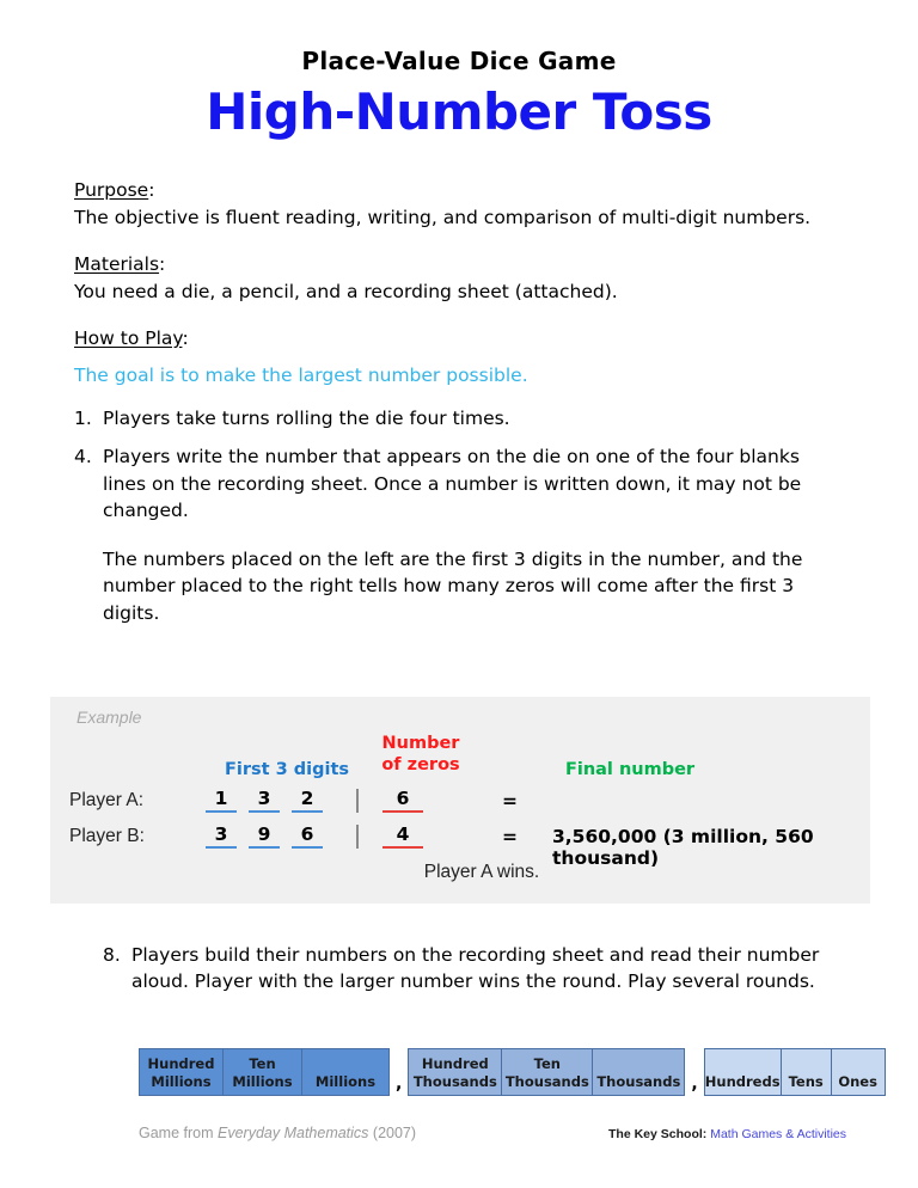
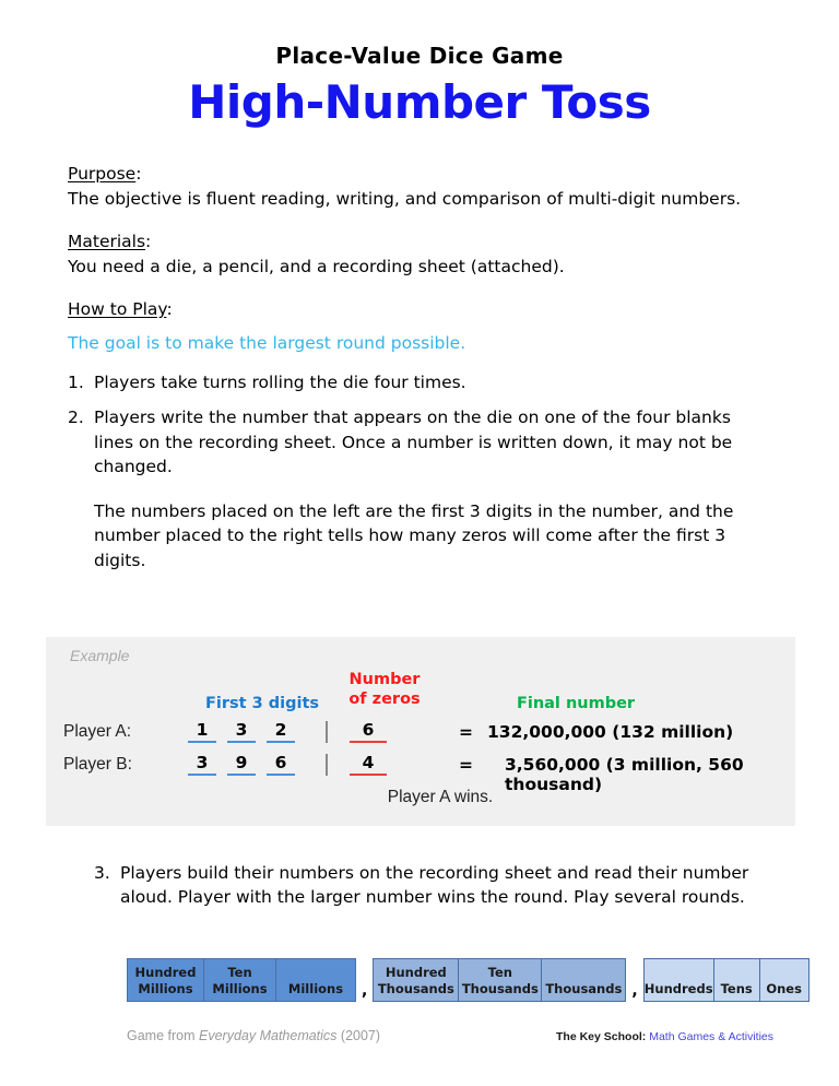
  Place-Value Dice Game
  High-Number Toss
  Purpose:
  The objective is fluent reading, writing, and comparison of multi-digit numbers.
  Materials:
  You need a die, a pencil, and a recording sheet (attached).
  How to Play:
- The goal is to make the largest number possible.
+ The goal is to make the largest round possible.
  1.
  Players take turns rolling the die four times.
- 4.
+ 2.
  Players write the number that appears on the die on one of the four blanks lines on the recording sheet. Once a number is written down, it may not be changed.
  The numbers placed on the left are the first 3 digits in the number, and the number placed to the right tells how many zeros will come after the first 3 digits.
  Example
  First 3 digits
  Number
  of zeros
  Final number
  Player A:
  1
  3
  2
  6
  =
+ 132,000,000 (132 million)
  Player B:
  3
  9
  6
  4
  =
  3,560,000 (3 million, 560 thousand)
  Player A wins.
- 8.
+ 3.
  Players build their numbers on the recording sheet and read their number aloud. Player with the larger number wins the round. Play several rounds.
  Hundred
  Millions
  Ten
  Millions
  Millions
  ,
  Hundred
  Thousands
  Ten
  Thousands
  Thousands
  ,
  Hundreds
  Tens
  Ones
  Game from Everyday Mathematics (2007)
  The Key School: Math Games & Activities
